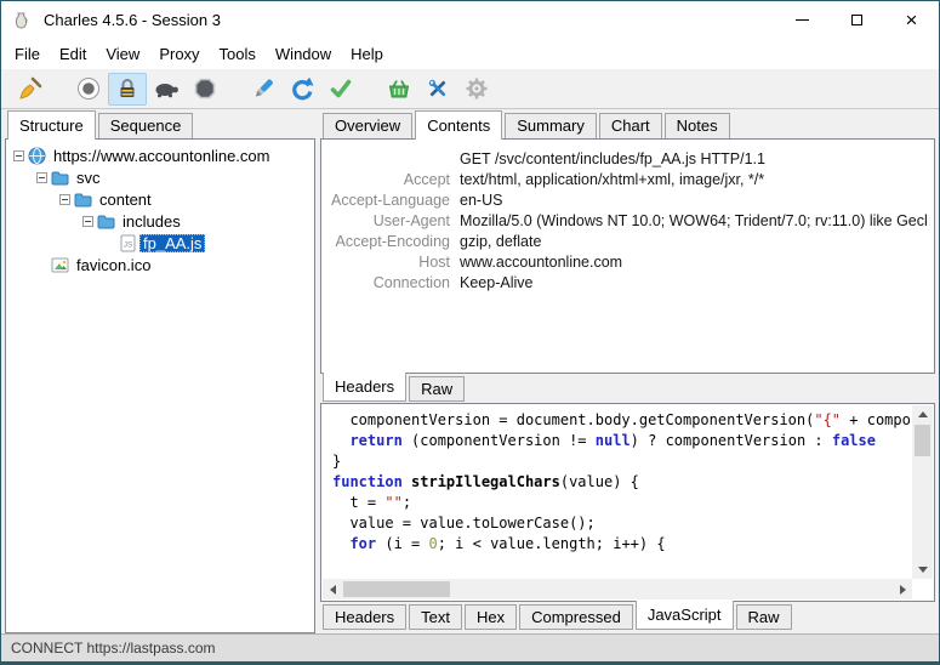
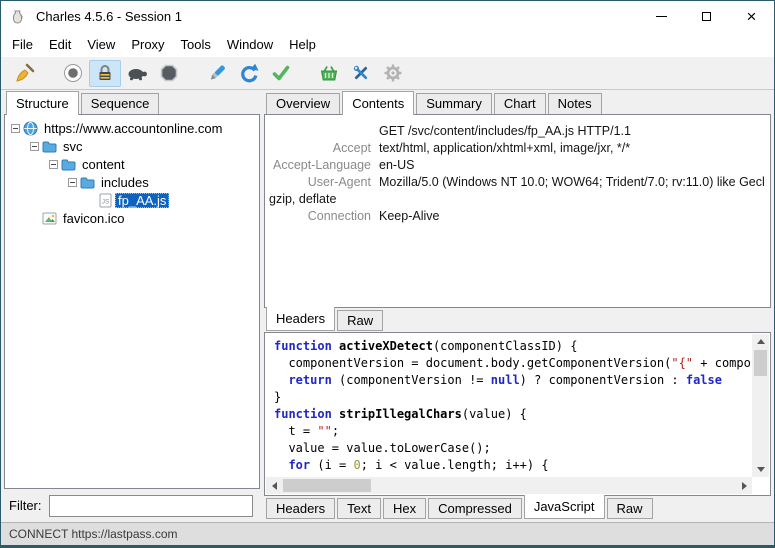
- Charles 4.5.6 - Session 3
+ Charles 4.5.6 - Session 1
  ×
  File
  Edit
  View
  Proxy
  Tools
  Window
  Help
  Structure
  Sequence
  https://www.accountonline.com
  svc
  content
  includes
  fp_AA.js
  favicon.ico
+ Filter:
  Overview
  Contents
  Summary
  Chart
  Notes
  GET /svc/content/includes/fp_AA.js HTTP/1.1
  Accept
  text/html, application/xhtml+xml, image/jxr, */*
  Accept-Language
  en-US
  User-Agent
  Mozilla/5.0 (Windows NT 10.0; WOW64; Trident/7.0; rv:11.0) like Gec
- Accept-Encoding
  gzip, deflate
- Host
- www.accountonline.com
  Connection
  Keep-Alive
  Headers
  Raw
+ function activeXDetect(componentClassID) {
  componentVersion = document.body.getComponentVersion("{" + compo
  return (componentVersion != null) ? componentVersion : false
  }
  function stripIllegalChars(value) {
  t = "";
  value = value.toLowerCase();
  for (i = 0; i < value.length; i++) {
  Headers
  Text
  Hex
  Compressed
  JavaScript
  Raw
  CONNECT https://lastpass.com
